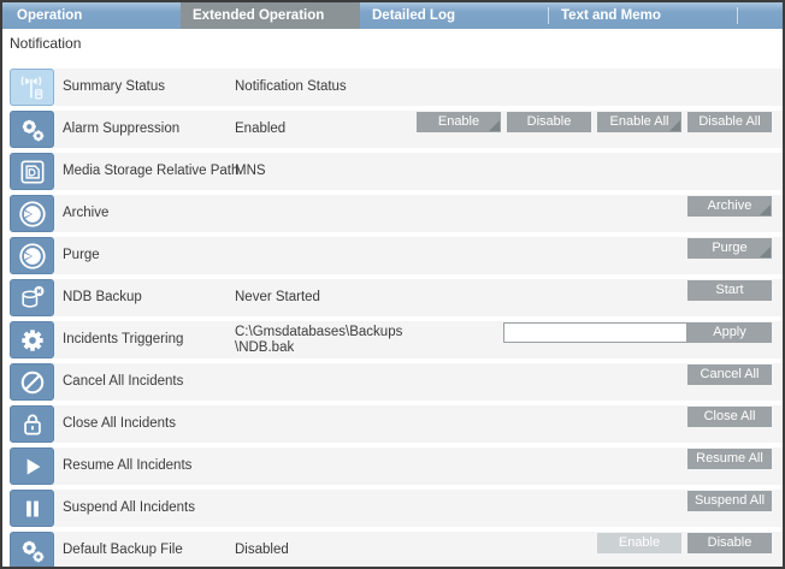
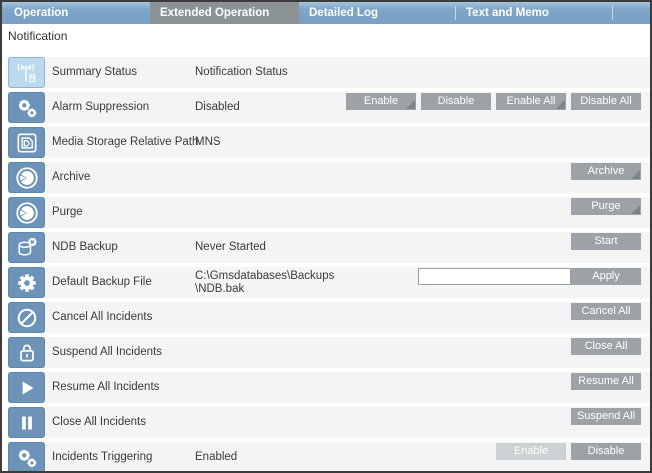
  Operation
  Extended Operation
  Detailed Log
  Text and Memo
  Notification
  Summary Status
  Notification Status
  Alarm Suppression
- Enabled
+ Disabled
  Enable
  Disable
  Enable All
  Disable All
  Media Storage Relative Path
  MNS
  Archive
  Archive
  Purge
  Purge
  NDB Backup
  Never Started
  Start
- Incidents Triggering
+ Default Backup File
  C:\Gmsdatabases\Backups
  \NDB.bak
  Apply
  Cancel All Incidents
  Cancel All
- Close All Incidents
+ Suspend All Incidents
  Close All
  Resume All Incidents
  Resume All
- Suspend All Incidents
+ Close All Incidents
  Suspend All
- Default Backup File
+ Incidents Triggering
- Disabled
+ Enabled
  Enable
  Disable
